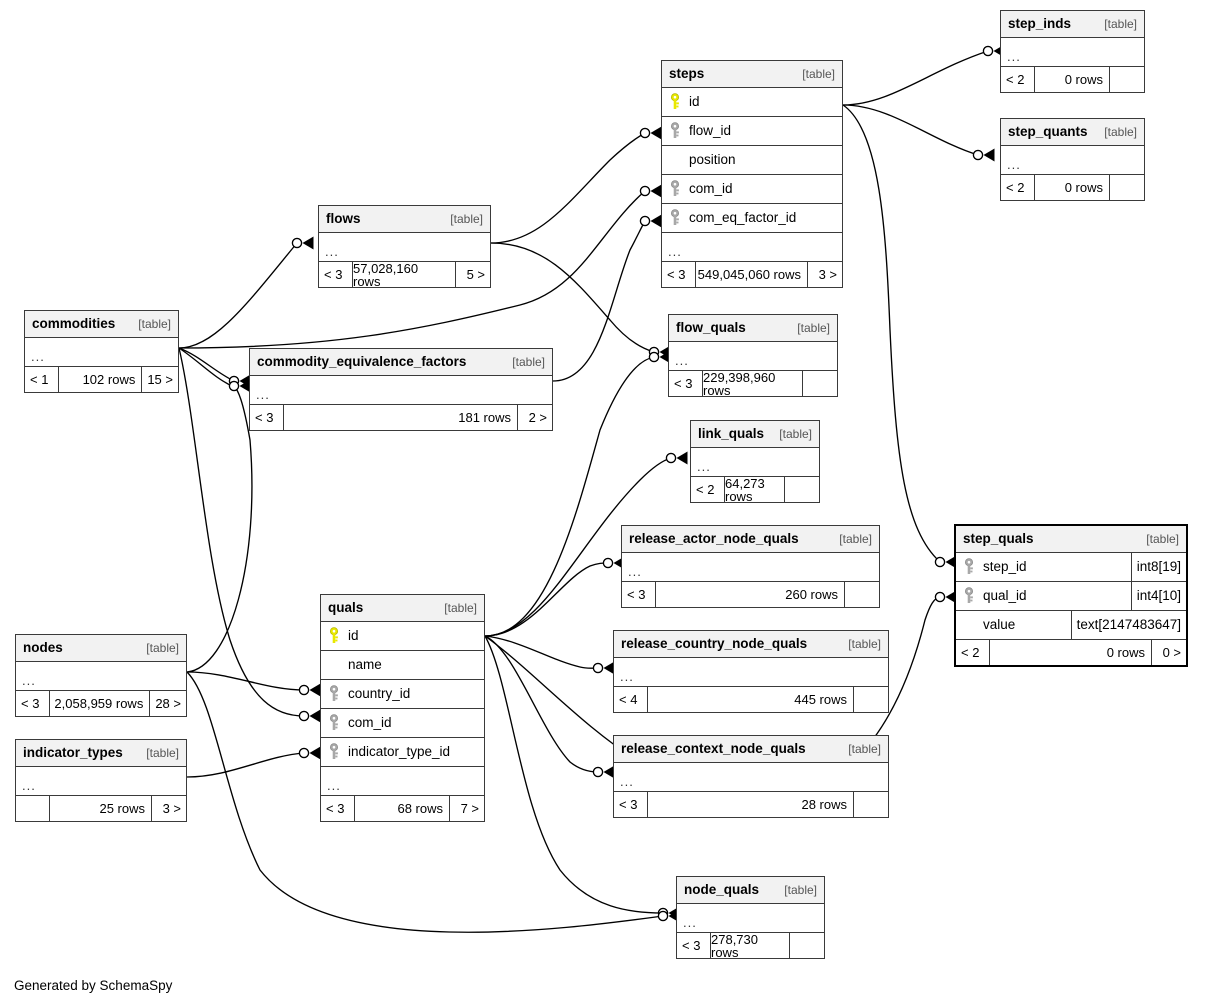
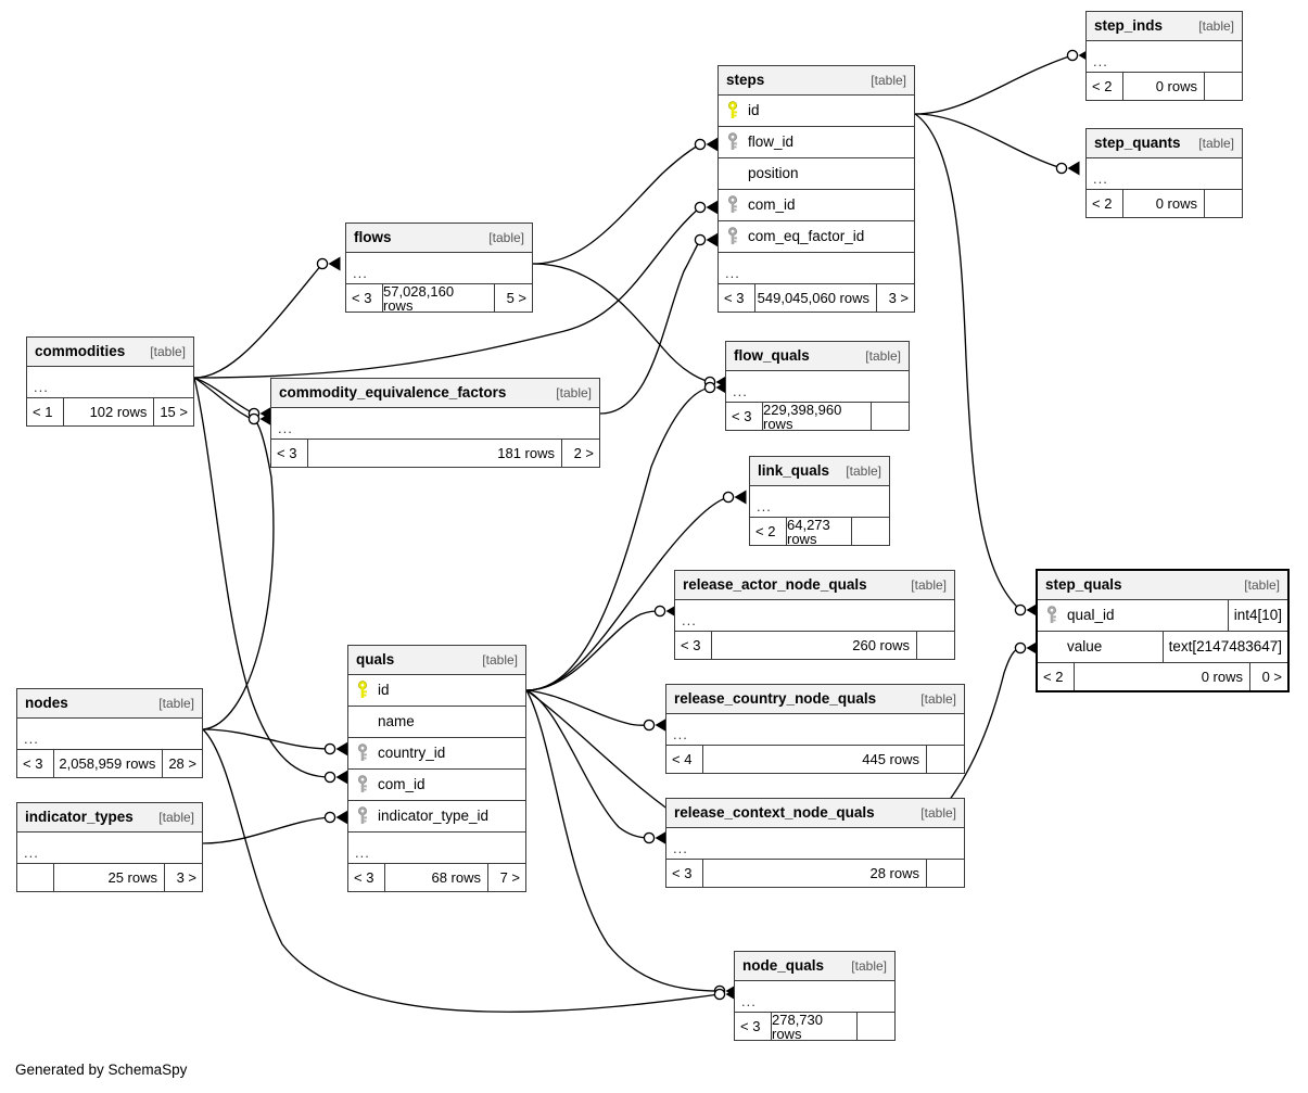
  steps
  [table]
  id
  flow_id
  position
  com_id
  com_eq_factor_id
  ...
  < 3
  549,045,060 rows
  3 >
  step_inds
  [table]
  ...
  < 2
  0 rows
  step_quants
  [table]
  ...
  < 2
  0 rows
  flows
  [table]
  ...
  < 3
  57,028,160 rows
  5 >
  commodities
  [table]
  ...
  < 1
  102 rows
  15 >
  commodity_equivalence_factors
  [table]
  ...
  < 3
  181 rows
  2 >
  flow_quals
  [table]
  ...
  < 3
  229,398,960 rows
  link_quals
  [table]
  ...
  < 2
  64,273 rows
  step_quals
  [table]
- step_id
- int8[19]
  qual_id
  int4[10]
  value
  text[2147483647]
  < 2
  0 rows
  0 >
  release_actor_node_quals
  [table]
  ...
  < 3
  260 rows
  quals
  [table]
  id
  name
  country_id
  com_id
  indicator_type_id
  ...
  < 3
  68 rows
  7 >
  release_country_node_quals
  [table]
  ...
  < 4
  445 rows
  nodes
  [table]
  ...
  < 3
  2,058,959 rows
  28 >
  release_context_node_quals
  [table]
  ...
  < 3
  28 rows
  indicator_types
  [table]
  ...
  25 rows
  3 >
  node_quals
  [table]
  ...
  < 3
  278,730 rows
  Generated by SchemaSpy
